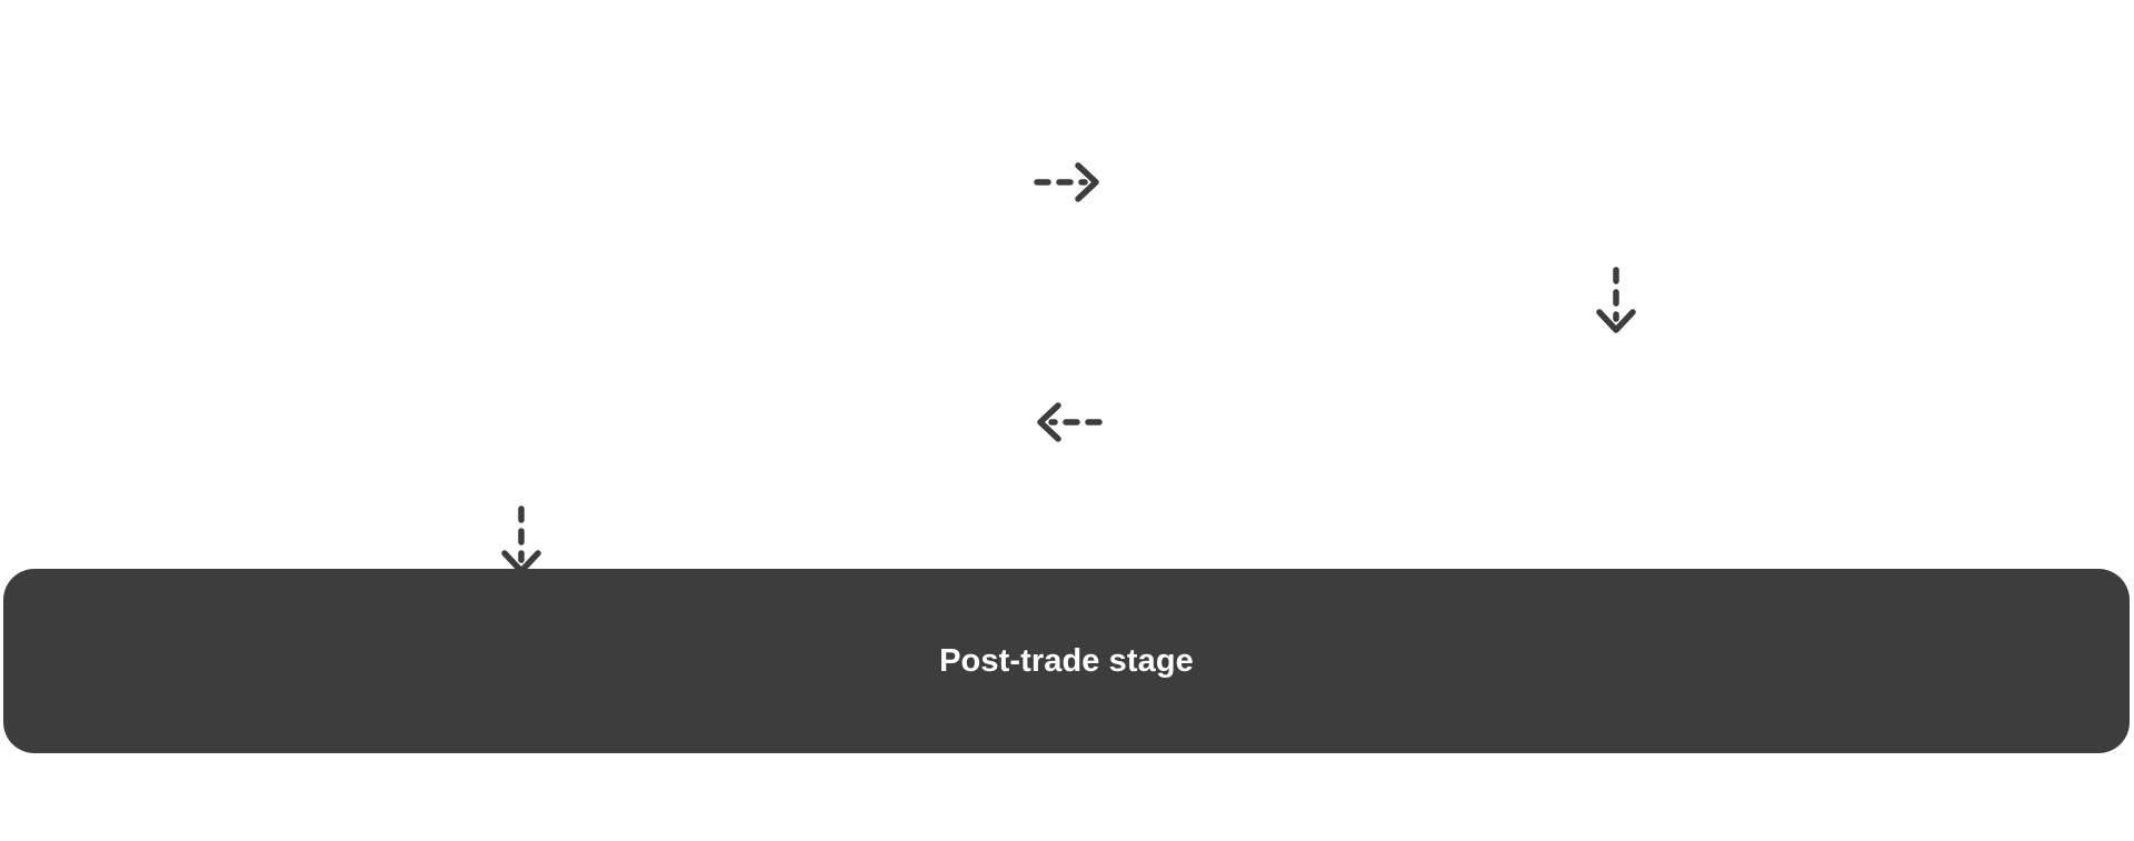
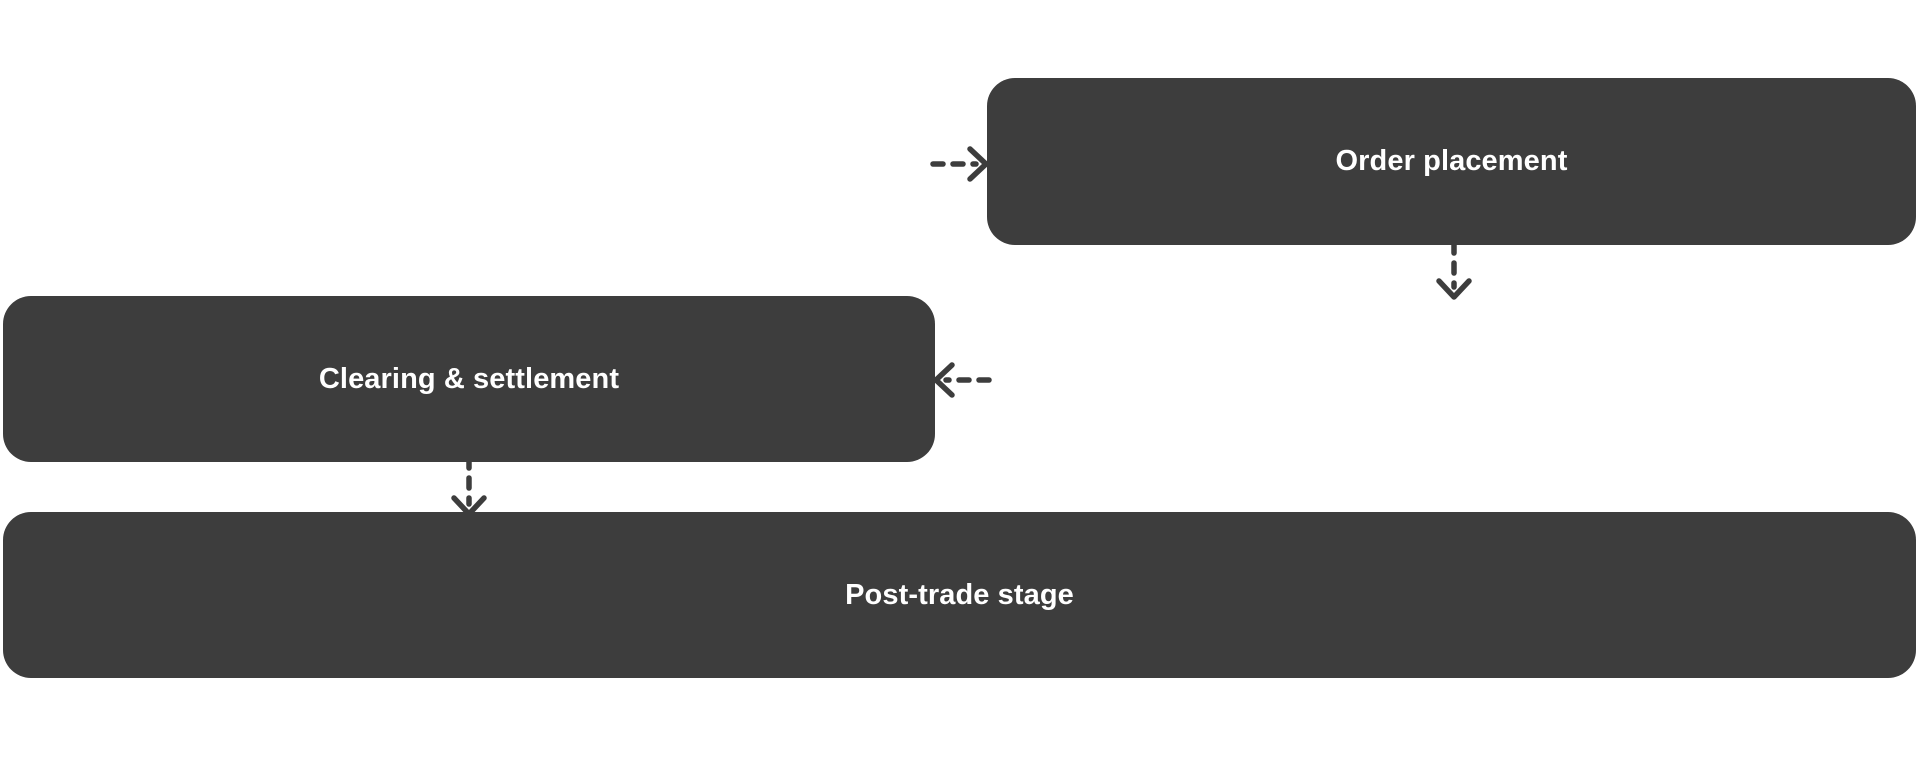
+ Order placement
+ Clearing & settlement
  Post-trade stage
